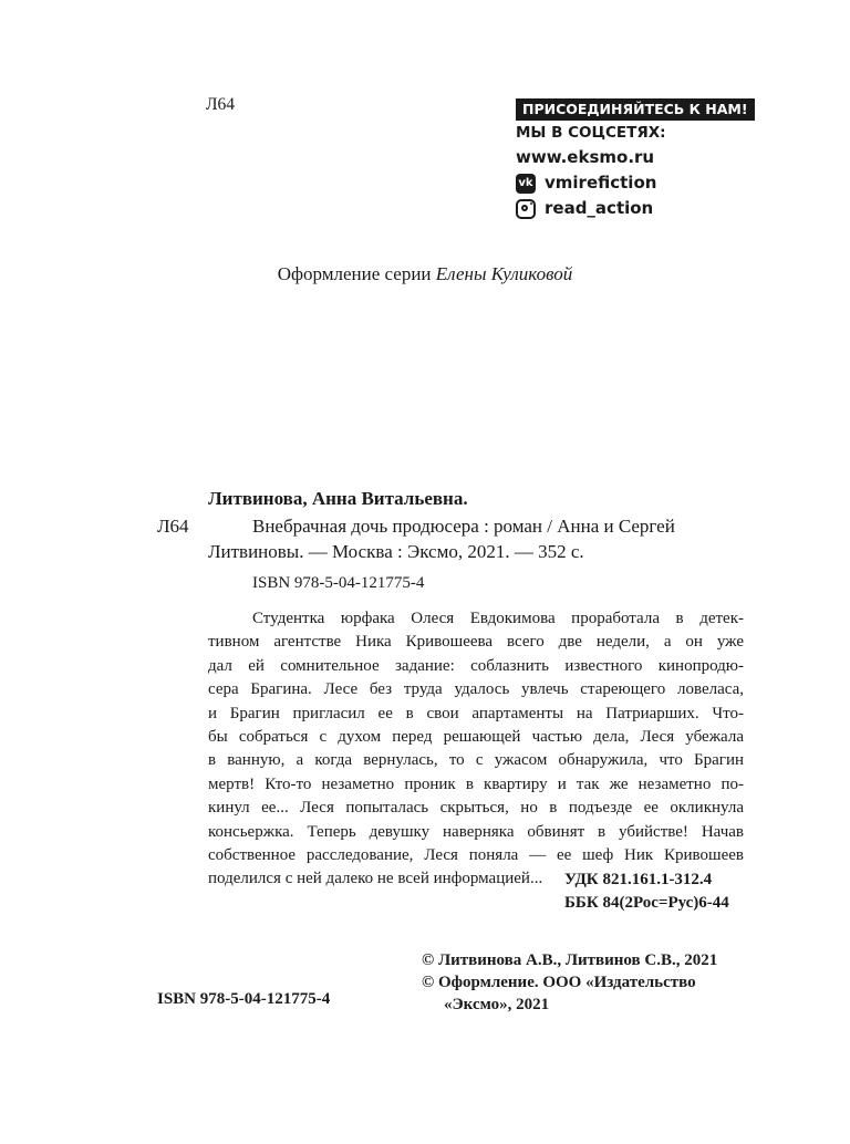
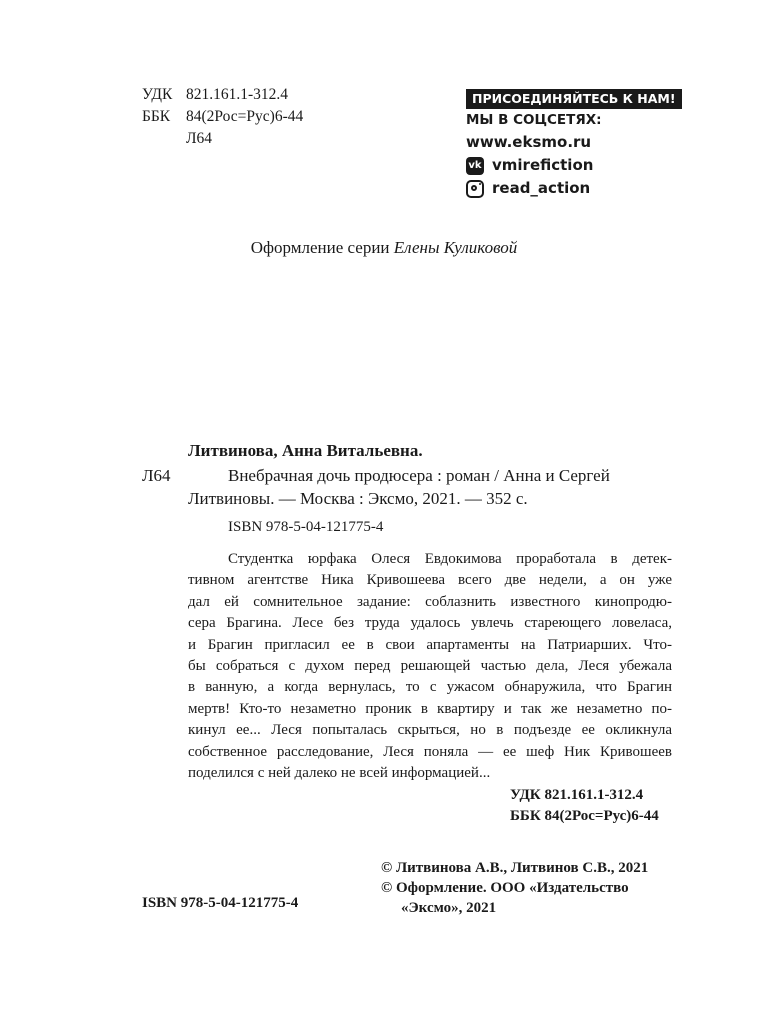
+ УДК
+ 821.161.1-312.4
+ ББК
+ 84(2Рос=Рус)6-44
  Л64
  ПРИСОЕДИНЯЙТЕСЬ К НАМ!
  МЫ В СОЦСЕТЯХ:
  www.eksmo.ru
  vk
  vmirefiction
  read_action
  Оформление серии Елены Куликовой
  Литвинова, Анна Витальевна.
  Л64
  Внебрачная дочь продюсера : роман / Анна и Сергей
  Литвиновы. — Москва : Эксмо, 2021. — 352 с.
  ISBN 978-5-04-121775-4
  Студентка юрфака Олеся Евдокимова проработала в детек-
  тивном агентстве Ника Кривошеева всего две недели, а он уже
  дал ей сомнительное задание: соблазнить известного кинопродю-
  сера Брагина. Лесе без труда удалось увлечь стареющего ловеласа,
  и Брагин пригласил ее в свои апартаменты на Патриарших. Что-
  бы собраться с духом перед решающей частью дела, Леся убежала
  в ванную, а когда вернулась, то с ужасом обнаружила, что Брагин
  мертв! Кто-то незаметно проник в квартиру и так же незаметно по-
  кинул ее... Леся попыталась скрыться, но в подъезде ее окликнула
- консьержка. Теперь девушку наверняка обвинят в убийстве! Начав
  собственное расследование, Леся поняла — ее шеф Ник Кривошеев
  поделился с ней далеко не всей информацией...
  УДК 821.161.1-312.4
  ББК 84(2Рос=Рус)6-44
  © Литвинова А.В., Литвинов С.В., 2021
  © Оформление. ООО «Издательство
  «Эксмо», 2021
  ISBN 978-5-04-121775-4
